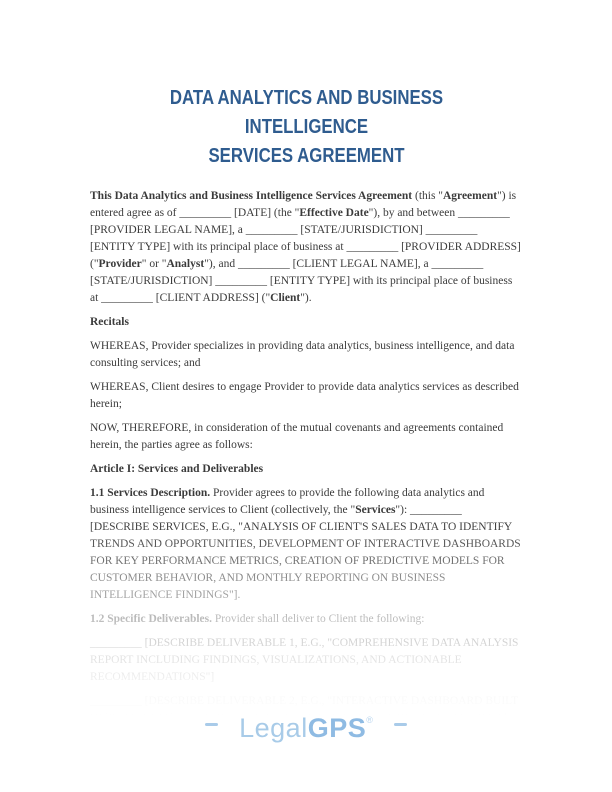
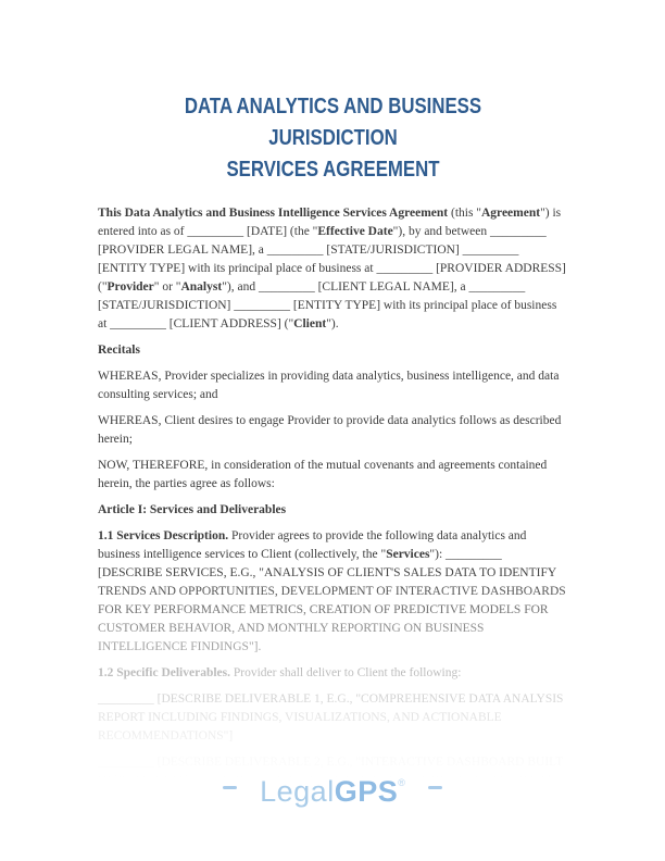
- DATA ANALYTICS AND BUSINESS INTELLIGENCE
+ DATA ANALYTICS AND BUSINESS JURISDICTION
  SERVICES AGREEMENT
- This Data Analytics and Business Intelligence Services Agreement (this "Agreement") is entered agree as of _________ [DATE] (the "Effective Date"), by and between _________ [PROVIDER LEGAL NAME], a _________ [STATE/JURISDICTION] _________ [ENTITY TYPE] with its principal place of business at _________ [PROVIDER ADDRESS] ("Provider" or "Analyst"), and _________ [CLIENT LEGAL NAME], a _________ [STATE/JURISDICTION] _________ [ENTITY TYPE] with its principal place of business at _________ [CLIENT ADDRESS] ("Client").
+ This Data Analytics and Business Intelligence Services Agreement (this "Agreement") is entered into as of _________ [DATE] (the "Effective Date"), by and between _________ [PROVIDER LEGAL NAME], a _________ [STATE/JURISDICTION] _________ [ENTITY TYPE] with its principal place of business at _________ [PROVIDER ADDRESS] ("Provider" or "Analyst"), and _________ [CLIENT LEGAL NAME], a _________ [STATE/JURISDICTION] _________ [ENTITY TYPE] with its principal place of business at _________ [CLIENT ADDRESS] ("Client").
  Recitals
  WHEREAS, Provider specializes in providing data analytics, business intelligence, and data consulting services; and
- WHEREAS, Client desires to engage Provider to provide data analytics services as described herein;
+ WHEREAS, Client desires to engage Provider to provide data analytics follows as described herein;
  NOW, THEREFORE, in consideration of the mutual covenants and agreements contained herein, the parties agree as follows:
  Article I: Services and Deliverables
  LegalGPS®
